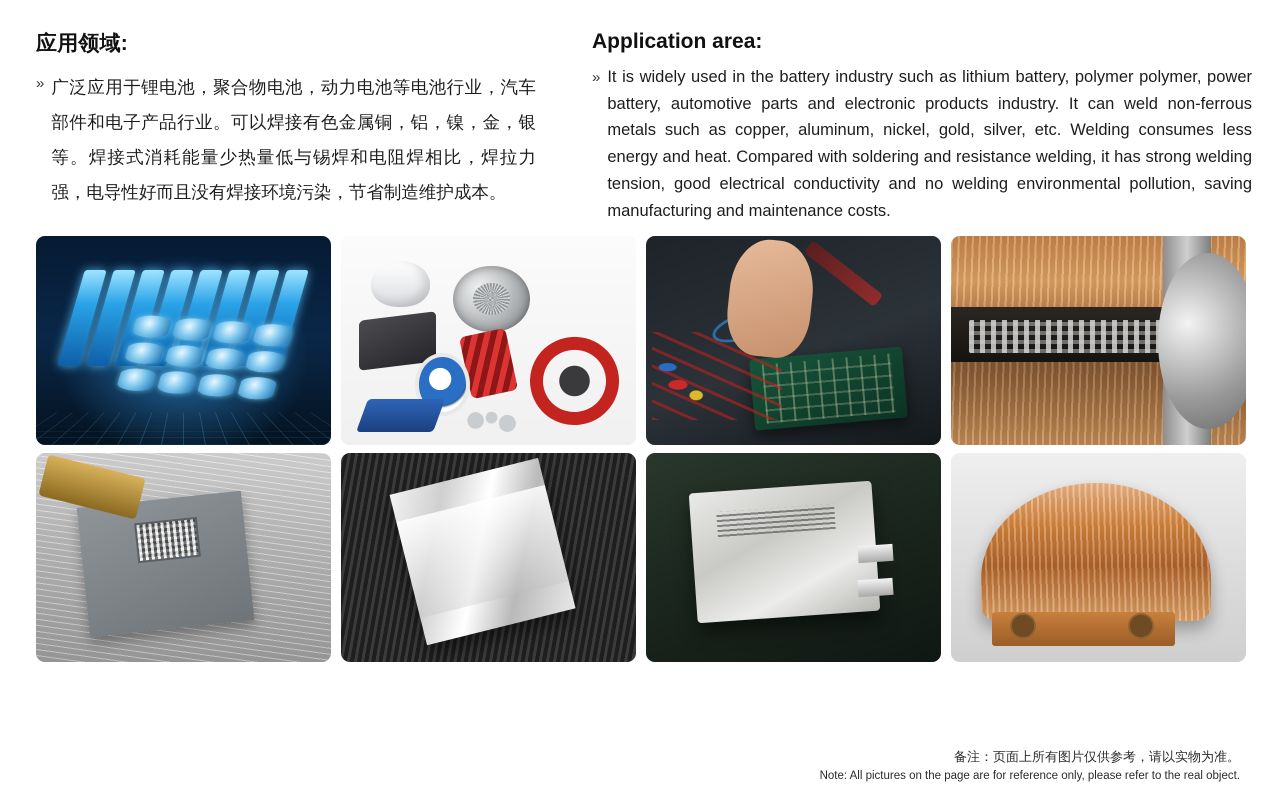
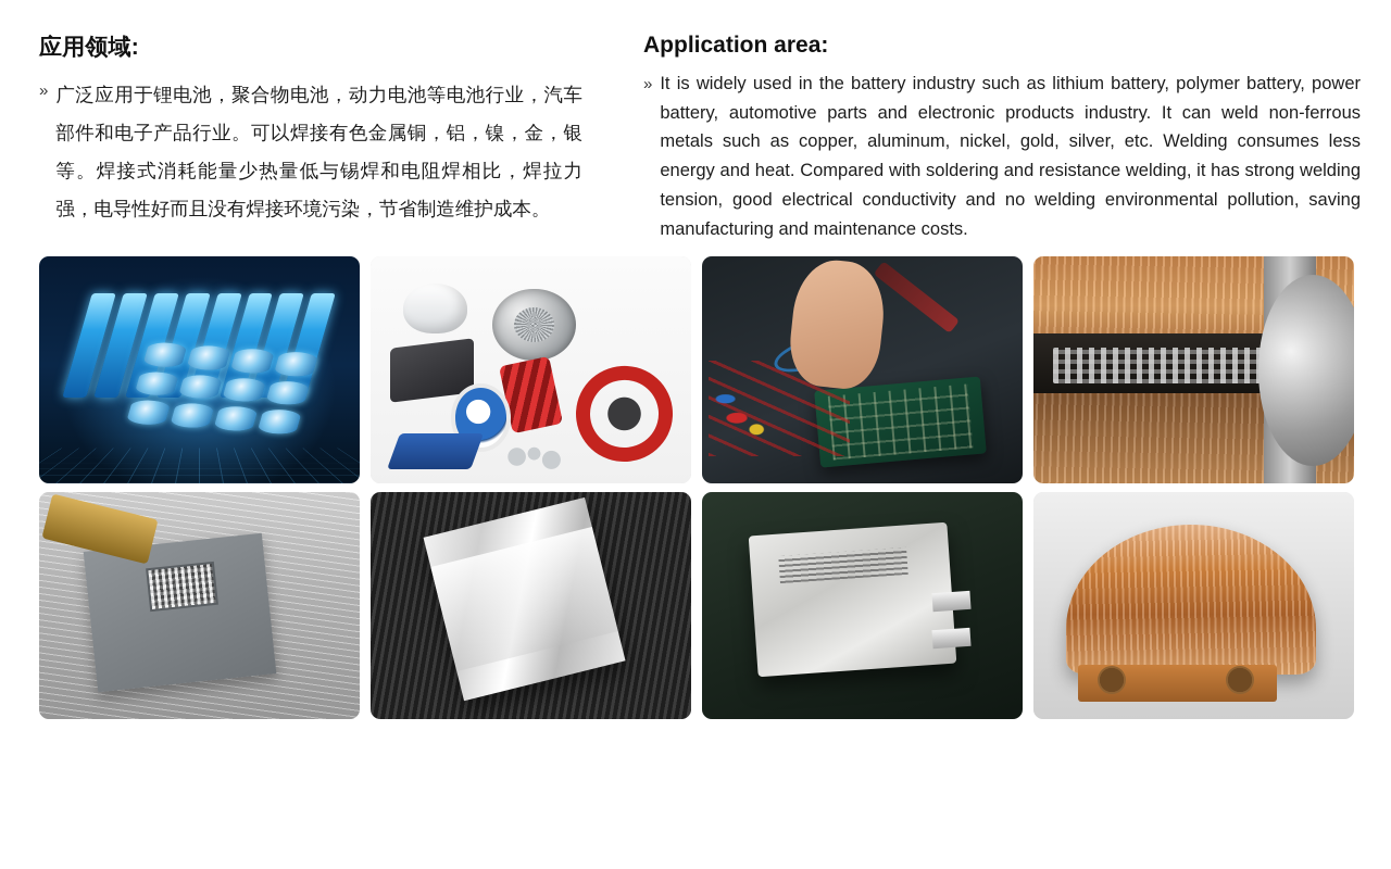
  应用领域:
  »
  广泛应用于锂电池，聚合物电池，动力电池等电池行业，汽车部件和电子产品行业。可以焊接有色金属铜，铝，镍，金，银等。焊接式消耗能量少热量低与锡焊和电阻焊相比，焊拉力强，电导性好而且没有焊接环境污染，节省制造维护成本。
  Application area:
  »
- It is widely used in the battery industry such as lithium battery, polymer polymer, power battery, automotive parts and electronic products industry. It can weld non-ferrous metals such as copper, aluminum, nickel, gold, silver, etc. Welding consumes less energy and heat. Compared with soldering and resistance welding, it has strong welding tension, good electrical conductivity and no welding environmental pollution, saving manufacturing and maintenance costs.
+ It is widely used in the battery industry such as lithium battery, polymer battery, power battery, automotive parts and electronic products industry. It can weld non-ferrous metals such as copper, aluminum, nickel, gold, silver, etc. Welding consumes less energy and heat. Compared with soldering and resistance welding, it has strong welding tension, good electrical conductivity and no welding environmental pollution, saving manufacturing and maintenance costs.
- 备注：页面上所有图片仅供参考，请以实物为准。
- Note: All pictures on the page are for reference only, please refer to the real object.
